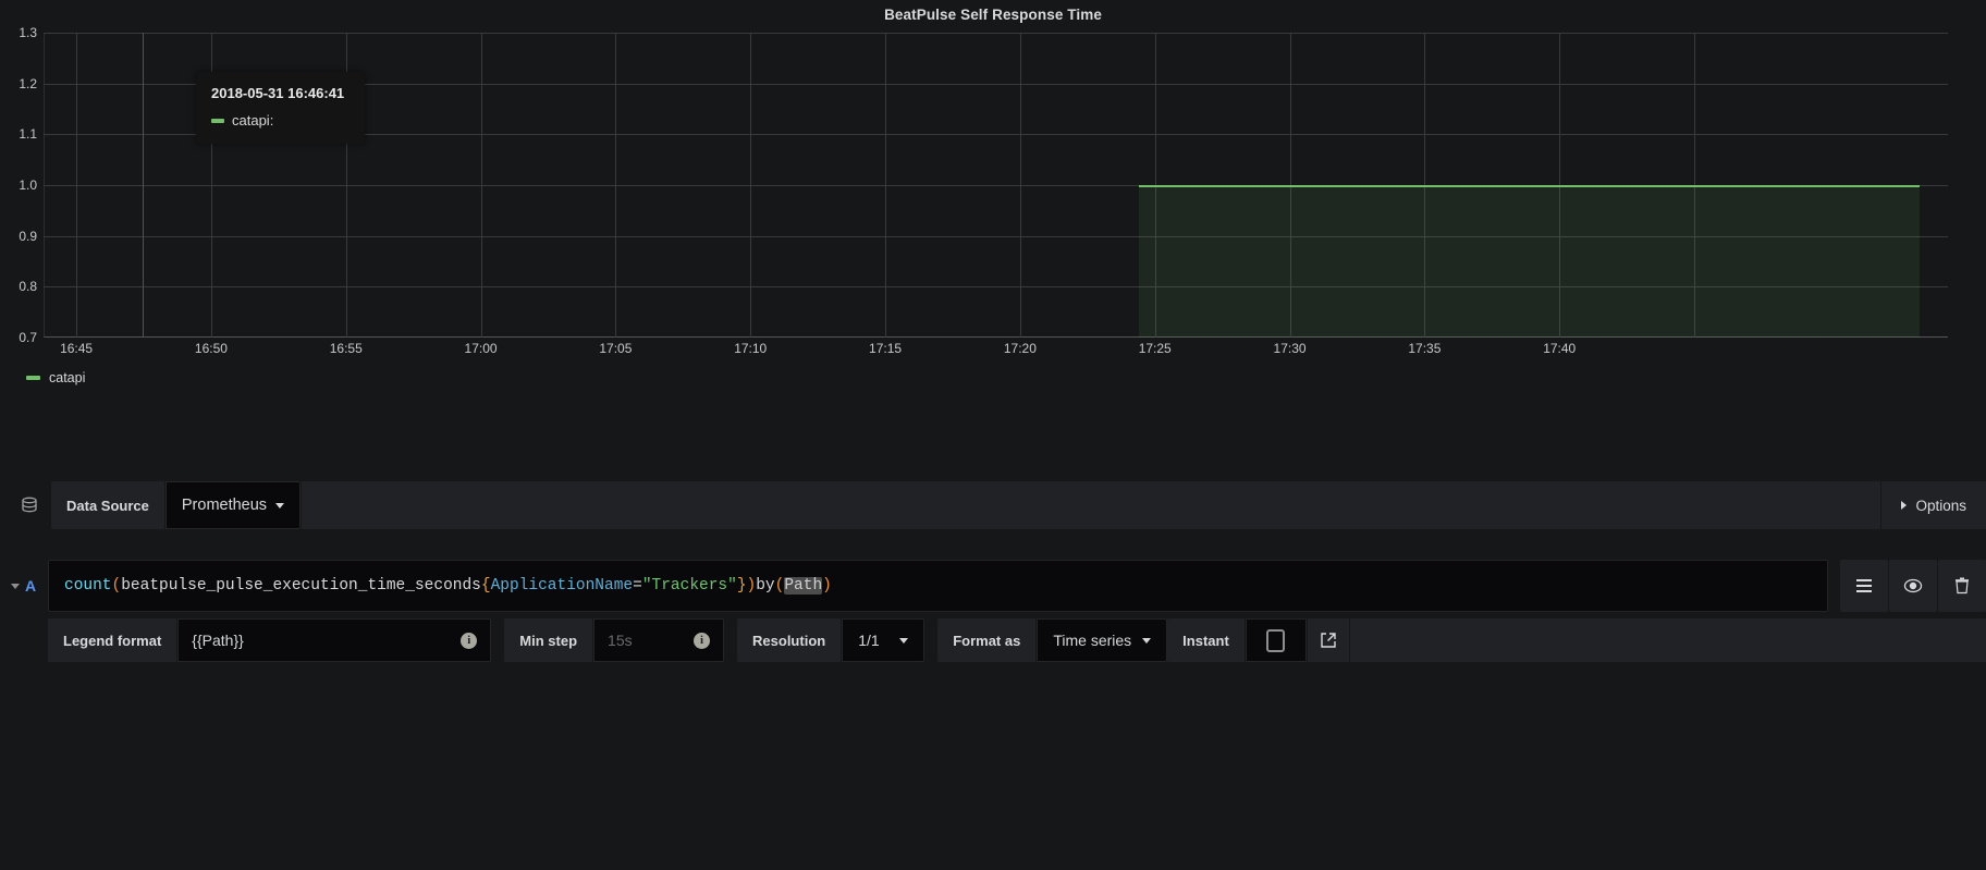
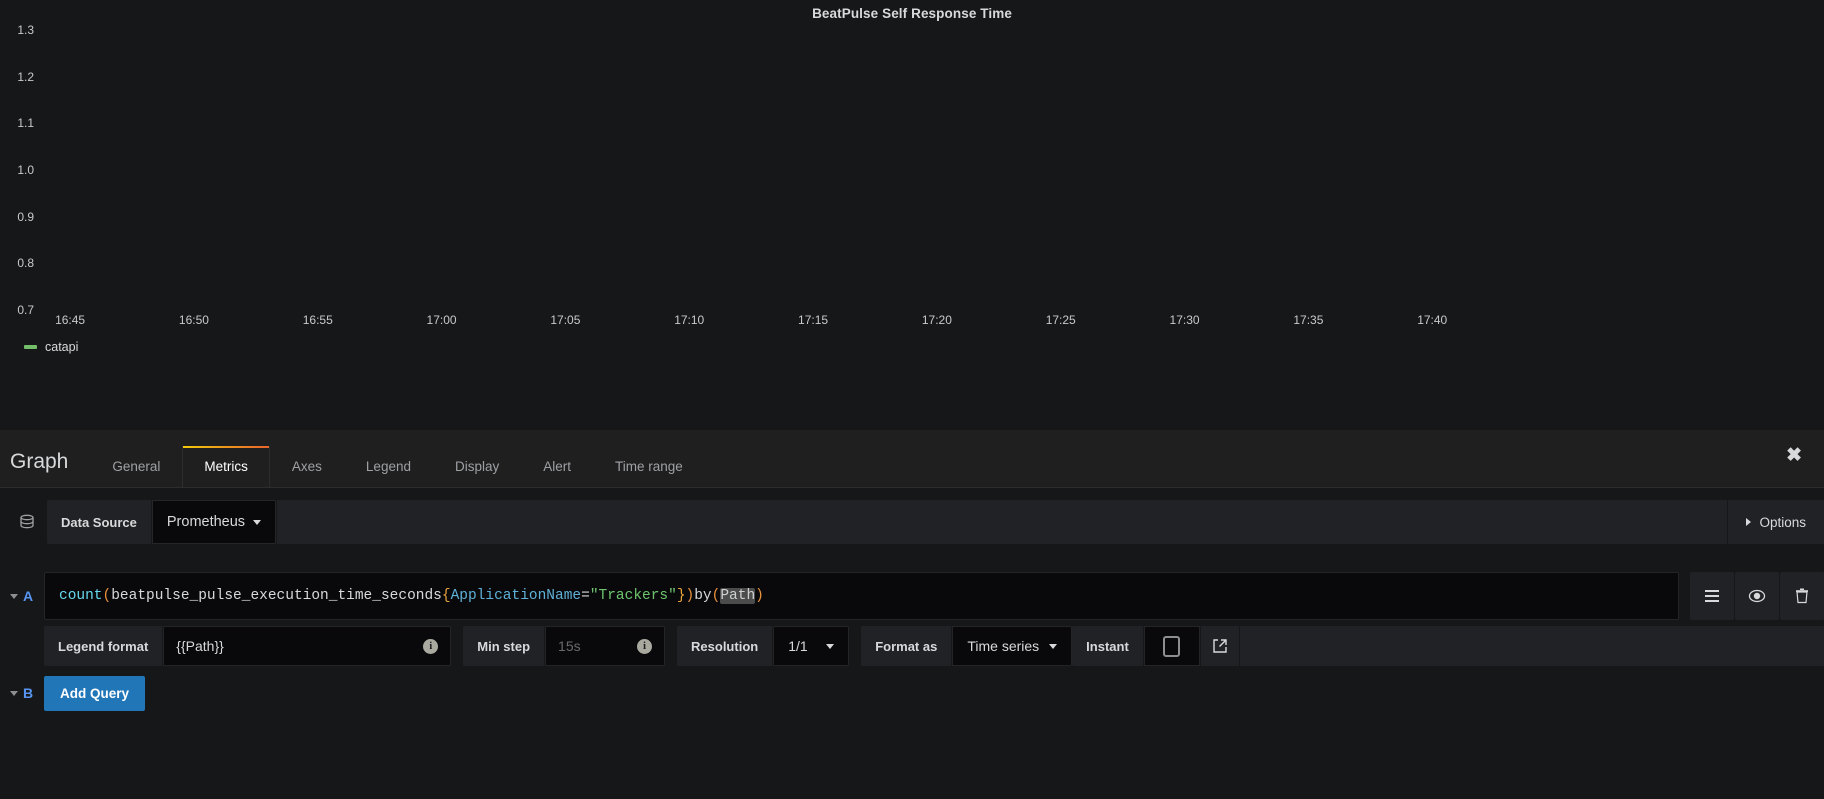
  BeatPulse Self Response Time
- 2018-05-31 16:46:41
- catapi:
  1.3
  1.2
  1.1
  1.0
  0.9
  0.8
  0.7
  16:45
  16:50
  16:55
  17:00
  17:05
  17:10
  17:15
  17:20
  17:25
  17:30
  17:35
  17:40
  catapi
+ Graph
+ General
+ Metrics
+ Axes
+ Legend
+ Display
+ Alert
+ Time range
+ ✖
  Data Source
  Prometheus
  Options
  A
  count
  (
  beatpulse_pulse_execution_time_seconds
  {
  ApplicationName
  =
  "Trackers"
  }
  )
  by
  (
  Path
  )
  Legend format
  {{Path}}
  i
  Min step
  15s
  i
  Resolution
  1/1
  Format as
  Time series
  Instant
+ B
+ Add Query
